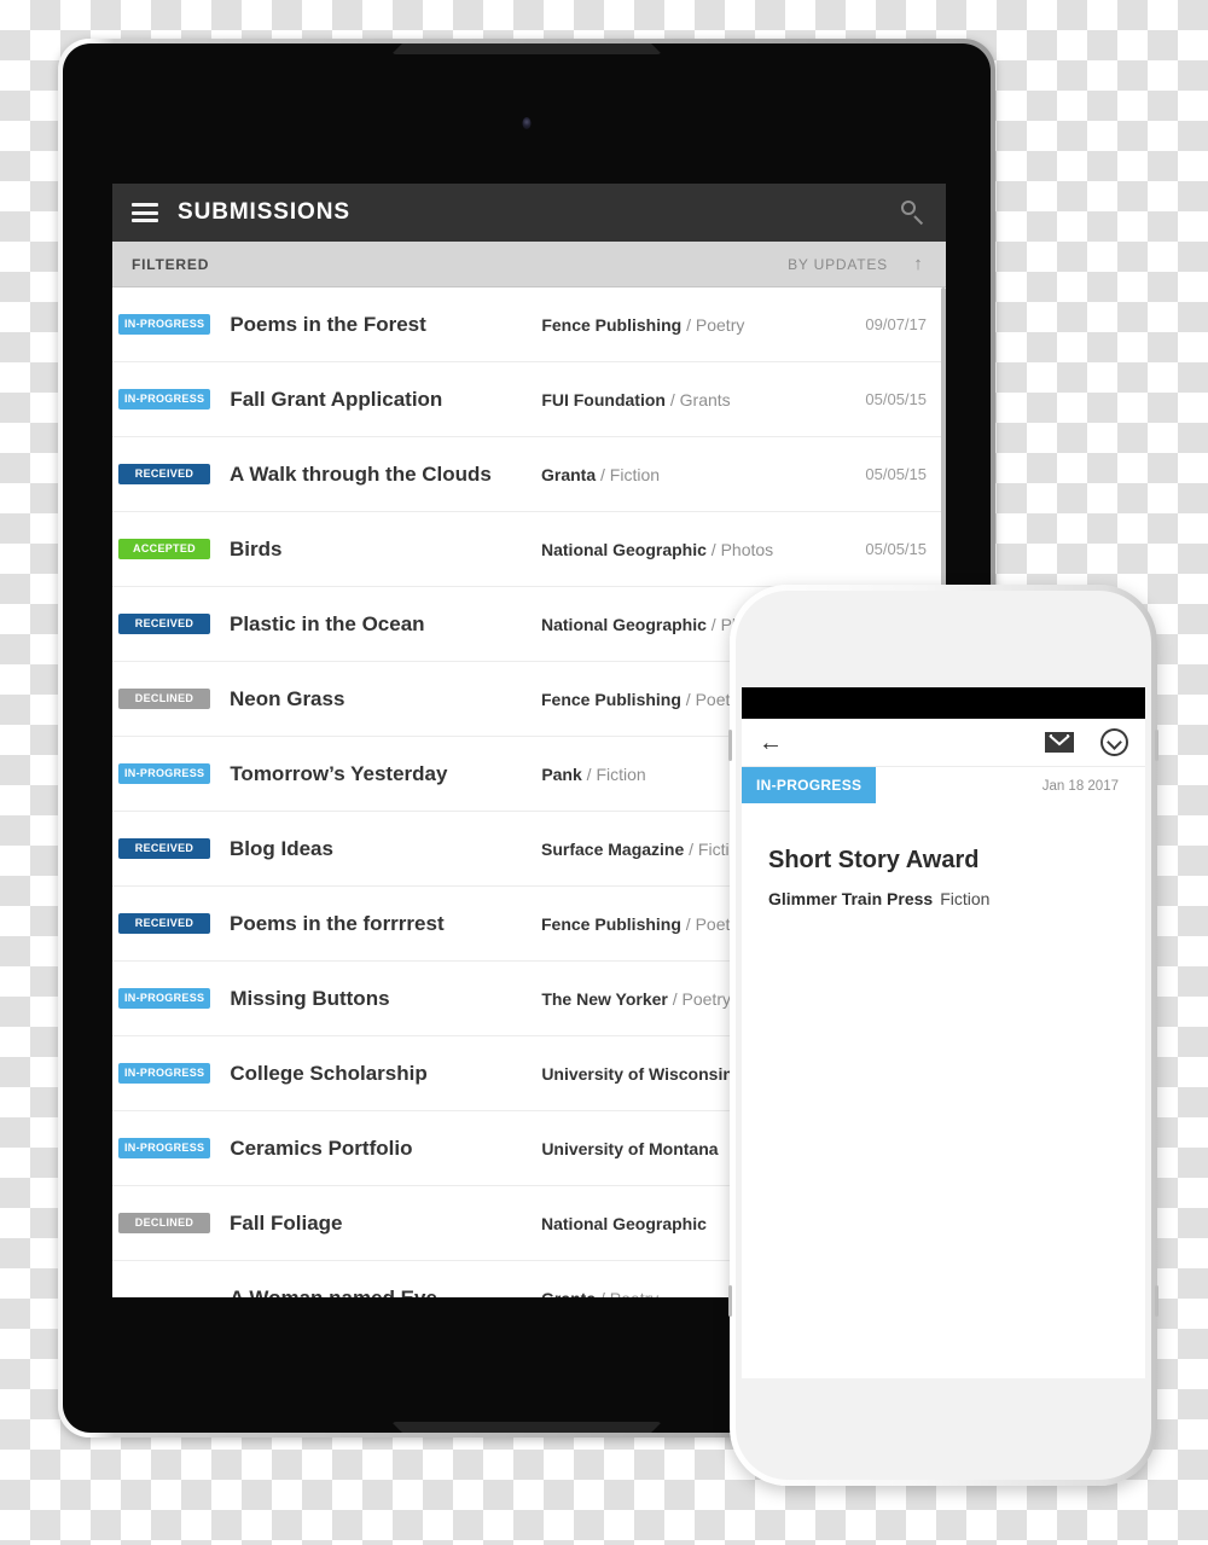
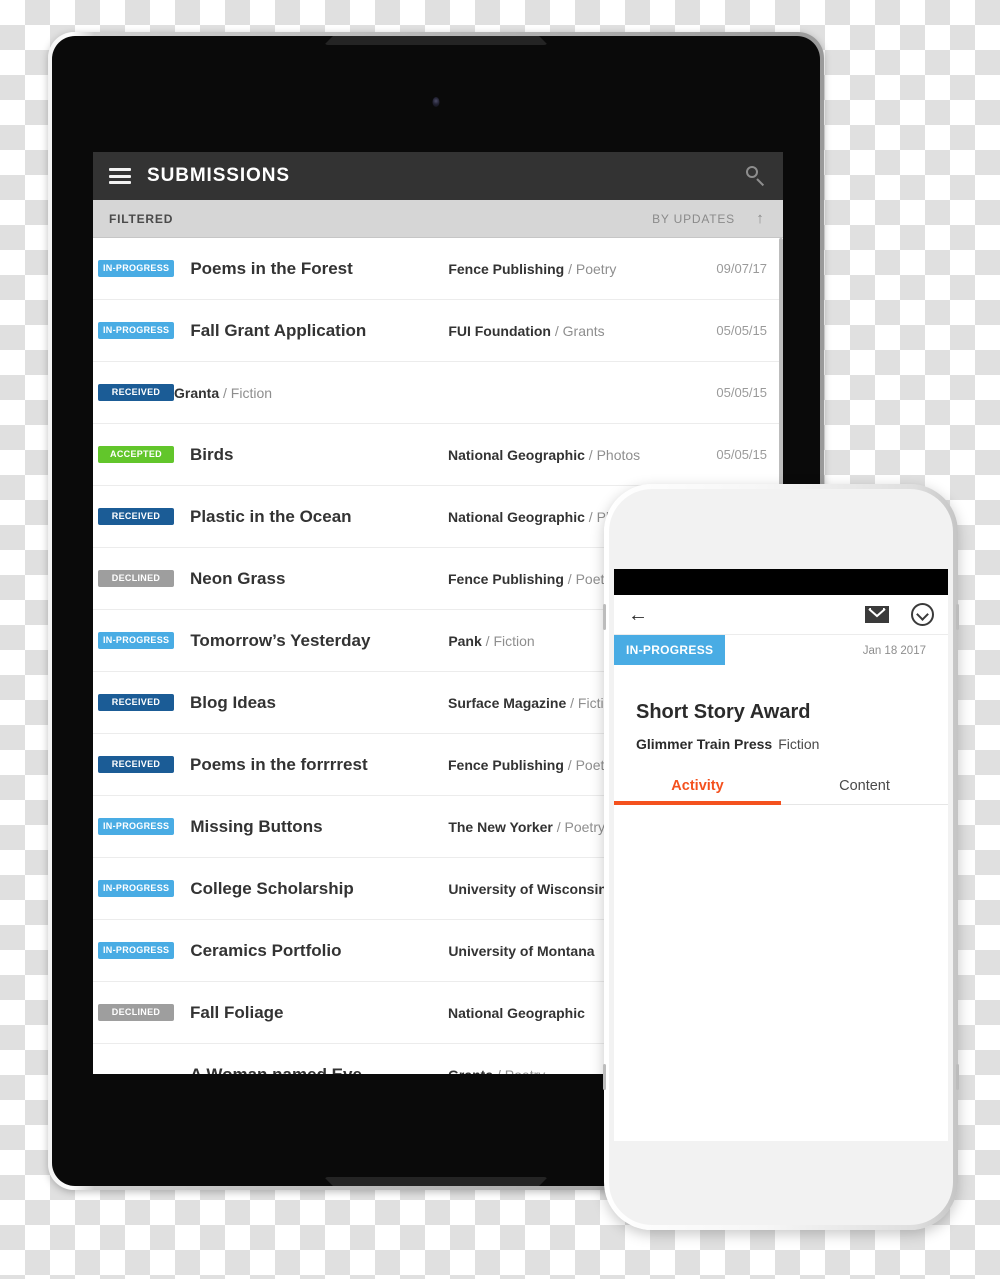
  SUBMISSIONS
  FILTERED
  BY UPDATES
  ↑
  IN-PROGRESS
  Poems in the Forest
  Fence Publishing / Poetry
  09/07/17
  IN-PROGRESS
  Fall Grant Application
  FUI Foundation / Grants
  05/05/15
  RECEIVED
- A Walk through the Clouds
  Granta / Fiction
  05/05/15
  ACCEPTED
  Birds
  National Geographic / Photos
  05/05/15
  RECEIVED
  Plastic in the Ocean
  National Geographic / P
  DECLINED
  Neon Grass
  Fence Publishing / Poet
  IN-PROGRESS
  Tomorrow’s Yesterday
  Pank / Fiction
  RECEIVED
  Blog Ideas
  Surface Magazine / Ficti
  RECEIVED
  Poems in the forrrrest
  Fence Publishing / Poet
  IN-PROGRESS
  Missing Buttons
  The New Yorker / Poetry
  IN-PROGRESS
  College Scholarship
  University of Wisconsin
  IN-PROGRESS
  Ceramics Portfolio
  University of Montana
  DECLINED
  Fall Foliage
  National Geographic
  ←
  IN-PROGRESS
  Jan 18 2017
  Short Story Award
  Glimmer Train Press Fiction
+ Activity
+ Content
